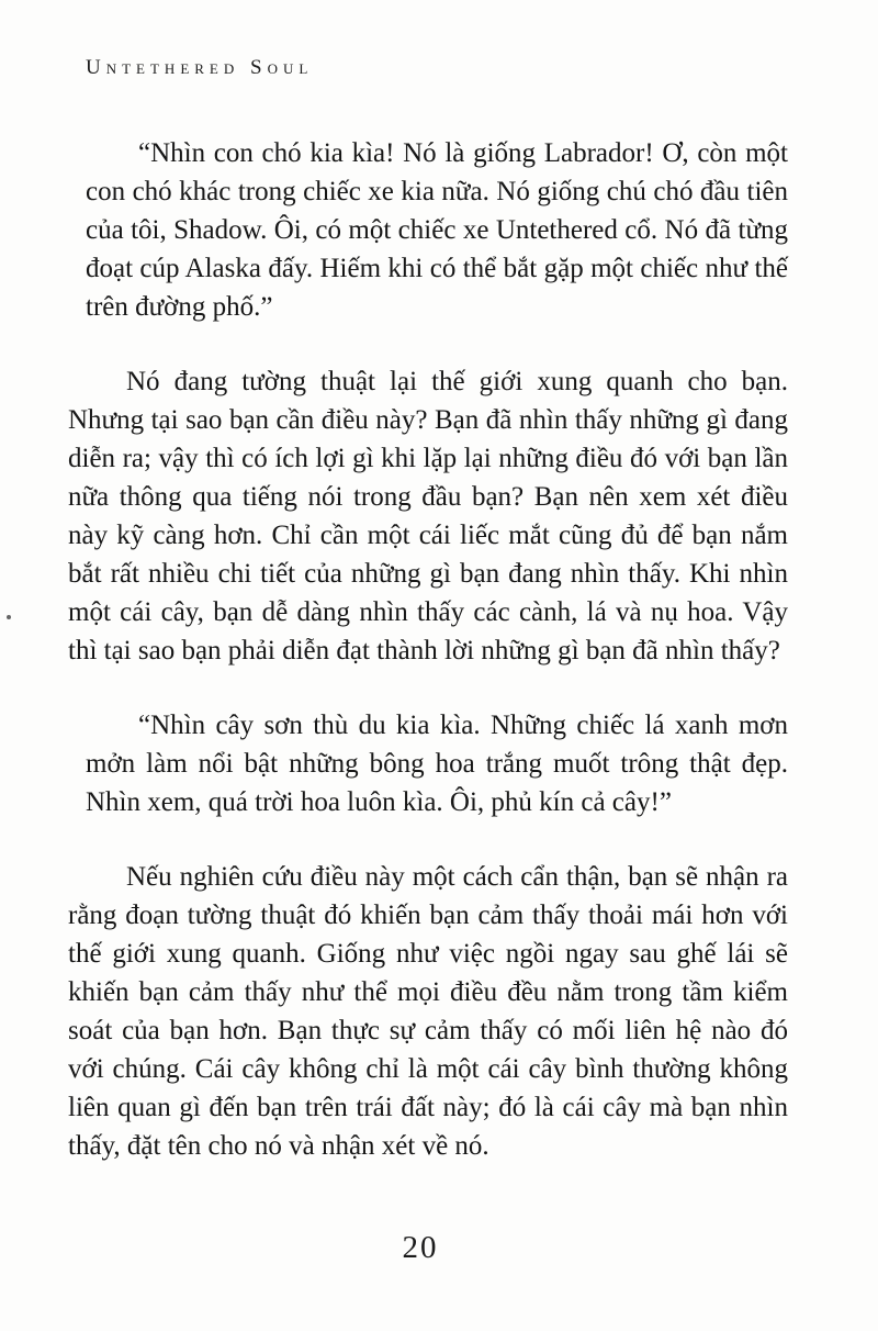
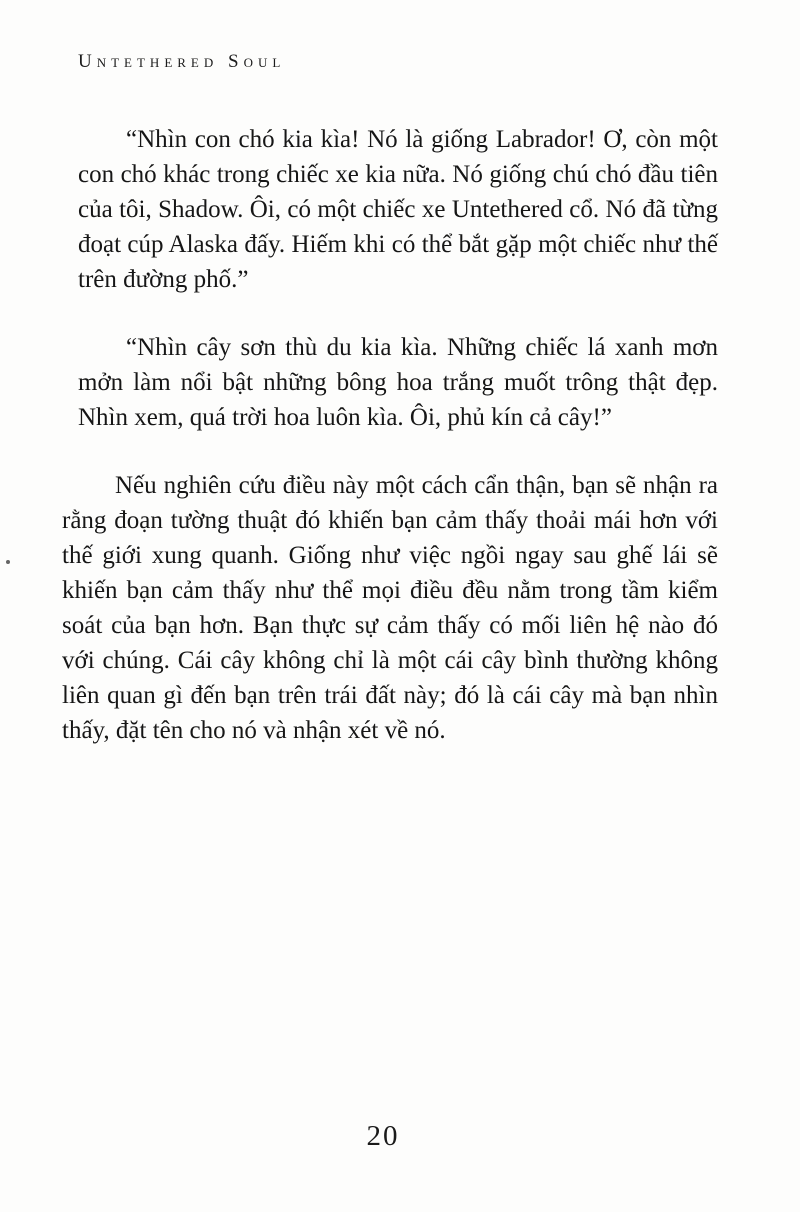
  Untethered Soul
  “Nhìn con chó kia kìa! Nó là giống Labrador! Ơ, còn một con chó khác trong chiếc xe kia nữa. Nó giống chú chó đầu tiên của tôi, Shadow. Ôi, có một chiếc xe Untethered cổ. Nó đã từng đoạt cúp Alaska đấy. Hiếm khi có thể bắt gặp một chiếc như thế trên đường phố.”
- Nó đang tường thuật lại thế giới xung quanh cho bạn. Nhưng tại sao bạn cần điều này? Bạn đã nhìn thấy những gì đang diễn ra; vậy thì có ích lợi gì khi lặp lại những điều đó với bạn lần nữa thông qua tiếng nói trong đầu bạn? Bạn nên xem xét điều này kỹ càng hơn. Chỉ cần một cái liếc mắt cũng đủ để bạn nắm bắt rất nhiều chi tiết của những gì bạn đang nhìn thấy. Khi nhìn một cái cây, bạn dễ dàng nhìn thấy các cành, lá và nụ hoa. Vậy thì tại sao bạn phải diễn đạt thành lời những gì bạn đã nhìn thấy?
  “Nhìn cây sơn thù du kia kìa. Những chiếc lá xanh mơn mởn làm nổi bật những bông hoa trắng muốt trông thật đẹp. Nhìn xem, quá trời hoa luôn kìa. Ôi, phủ kín cả cây!”
  Nếu nghiên cứu điều này một cách cẩn thận, bạn sẽ nhận ra rằng đoạn tường thuật đó khiến bạn cảm thấy thoải mái hơn với thế giới xung quanh. Giống như việc ngồi ngay sau ghế lái sẽ khiến bạn cảm thấy như thể mọi điều đều nằm trong tầm kiểm soát của bạn hơn. Bạn thực sự cảm thấy có mối liên hệ nào đó với chúng. Cái cây không chỉ là một cái cây bình thường không liên quan gì đến bạn trên trái đất này; đó là cái cây mà bạn nhìn thấy, đặt tên cho nó và nhận xét về nó.
  20
